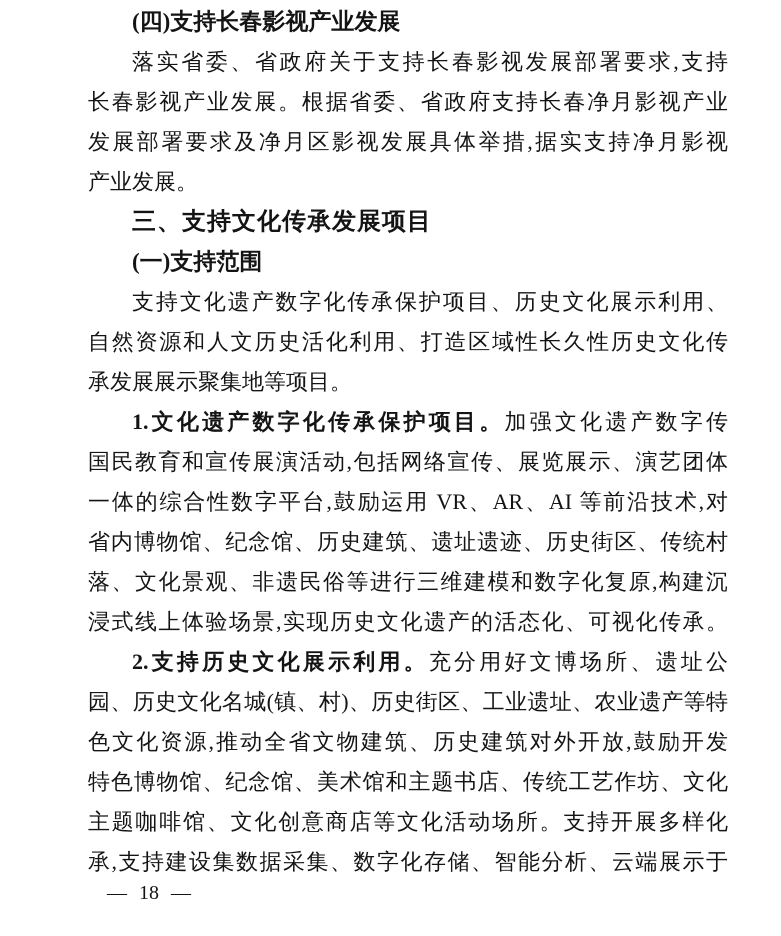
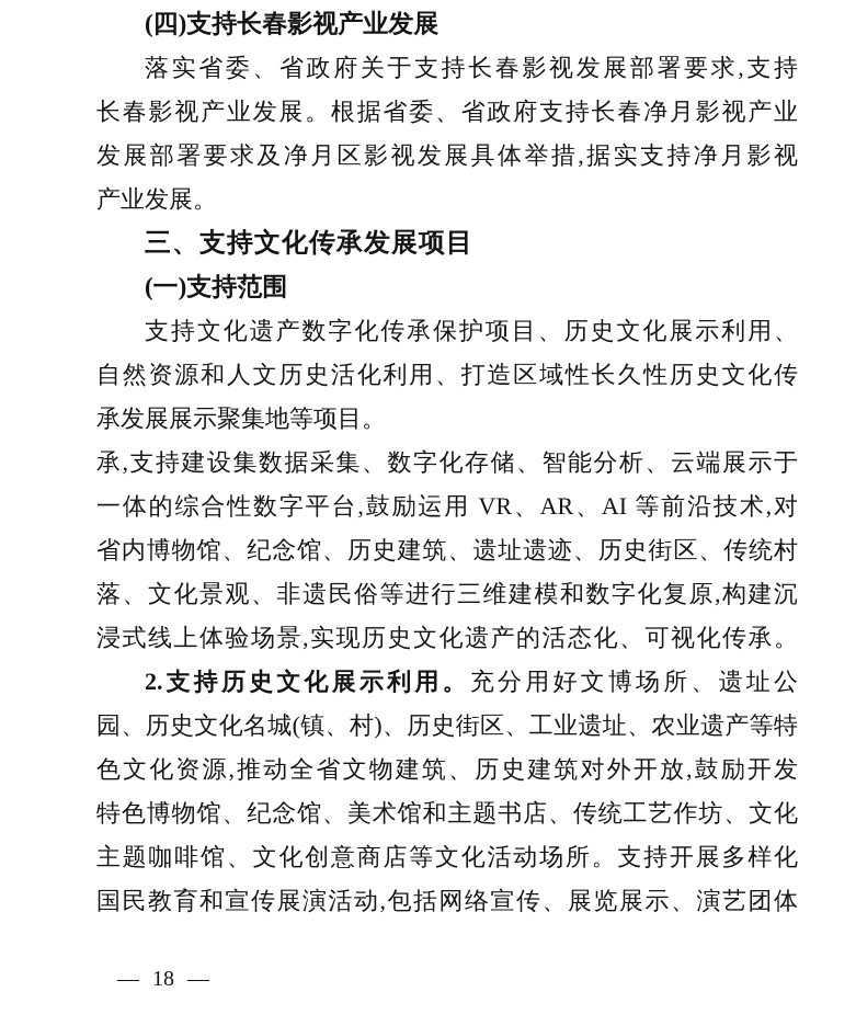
  (四)支持长春影视产业发展
  落实省委、省政府关于支持长春影视发展部署要求,支持
  长春影视产业发展。根据省委、省政府支持长春净月影视产业
  发展部署要求及净月区影视发展具体举措,据实支持净月影视
  产业发展。
  三、支持文化传承发展项目
  (一)支持范围
  支持文化遗产数字化传承保护项目、历史文化展示利用、
  自然资源和人文历史活化利用、打造区域性长久性历史文化传
  承发展展示聚集地等项目。
- 1.文化遗产数字化传承保护项目。加强文化遗产数字传
- 国民教育和宣传展演活动,包括网络宣传、展览展示、演艺团体
+ 承,支持建设集数据采集、数字化存储、智能分析、云端展示于
  一体的综合性数字平台,鼓励运用 VR、AR、AI 等前沿技术,对
  省内博物馆、纪念馆、历史建筑、遗址遗迹、历史街区、传统村
  落、文化景观、非遗民俗等进行三维建模和数字化复原,构建沉
  浸式线上体验场景,实现历史文化遗产的活态化、可视化传承。
  2.支持历史文化展示利用。充分用好文博场所、遗址公
  园、历史文化名城(镇、村)、历史街区、工业遗址、农业遗产等特
  色文化资源,推动全省文物建筑、历史建筑对外开放,鼓励开发
  特色博物馆、纪念馆、美术馆和主题书店、传统工艺作坊、文化
  主题咖啡馆、文化创意商店等文化活动场所。支持开展多样化
- 承,支持建设集数据采集、数字化存储、智能分析、云端展示于
+ 国民教育和宣传展演活动,包括网络宣传、展览展示、演艺团体
  — 18 —
